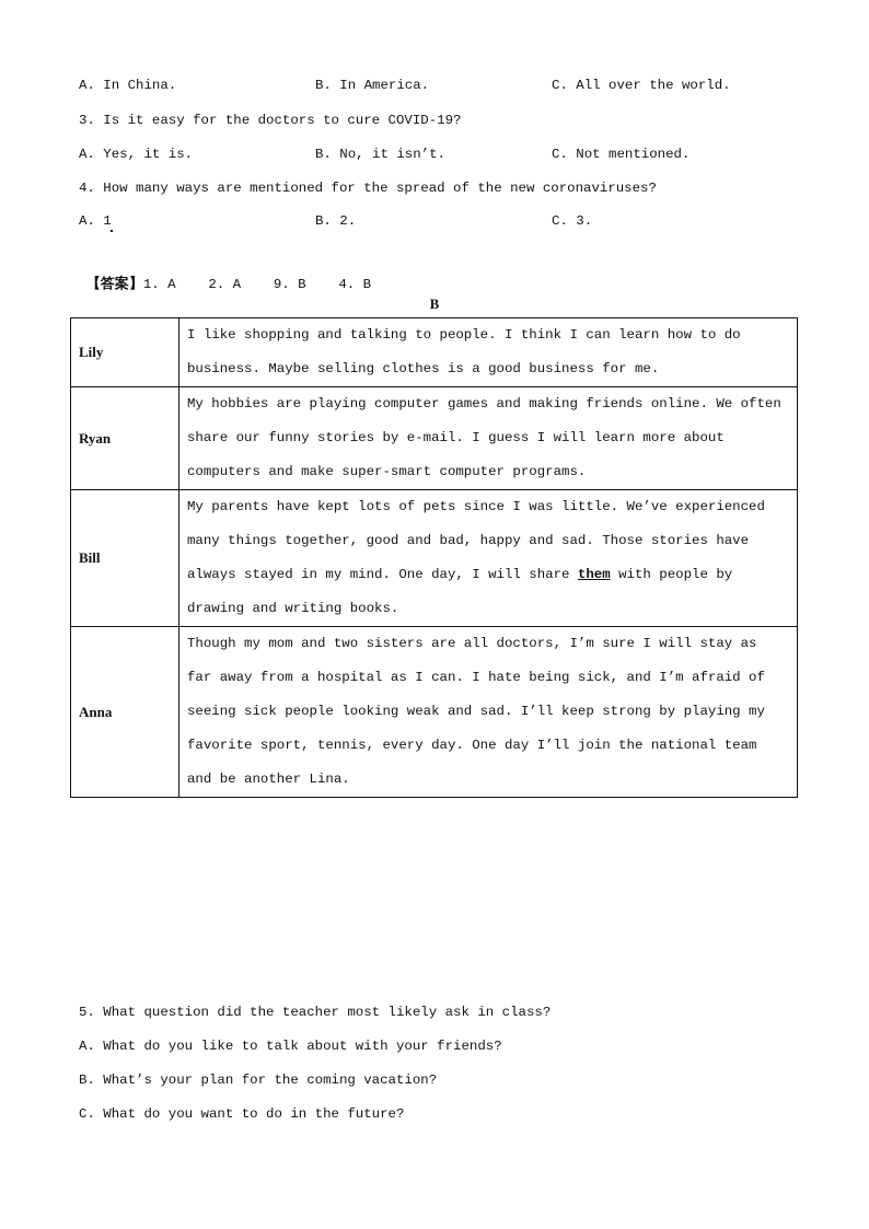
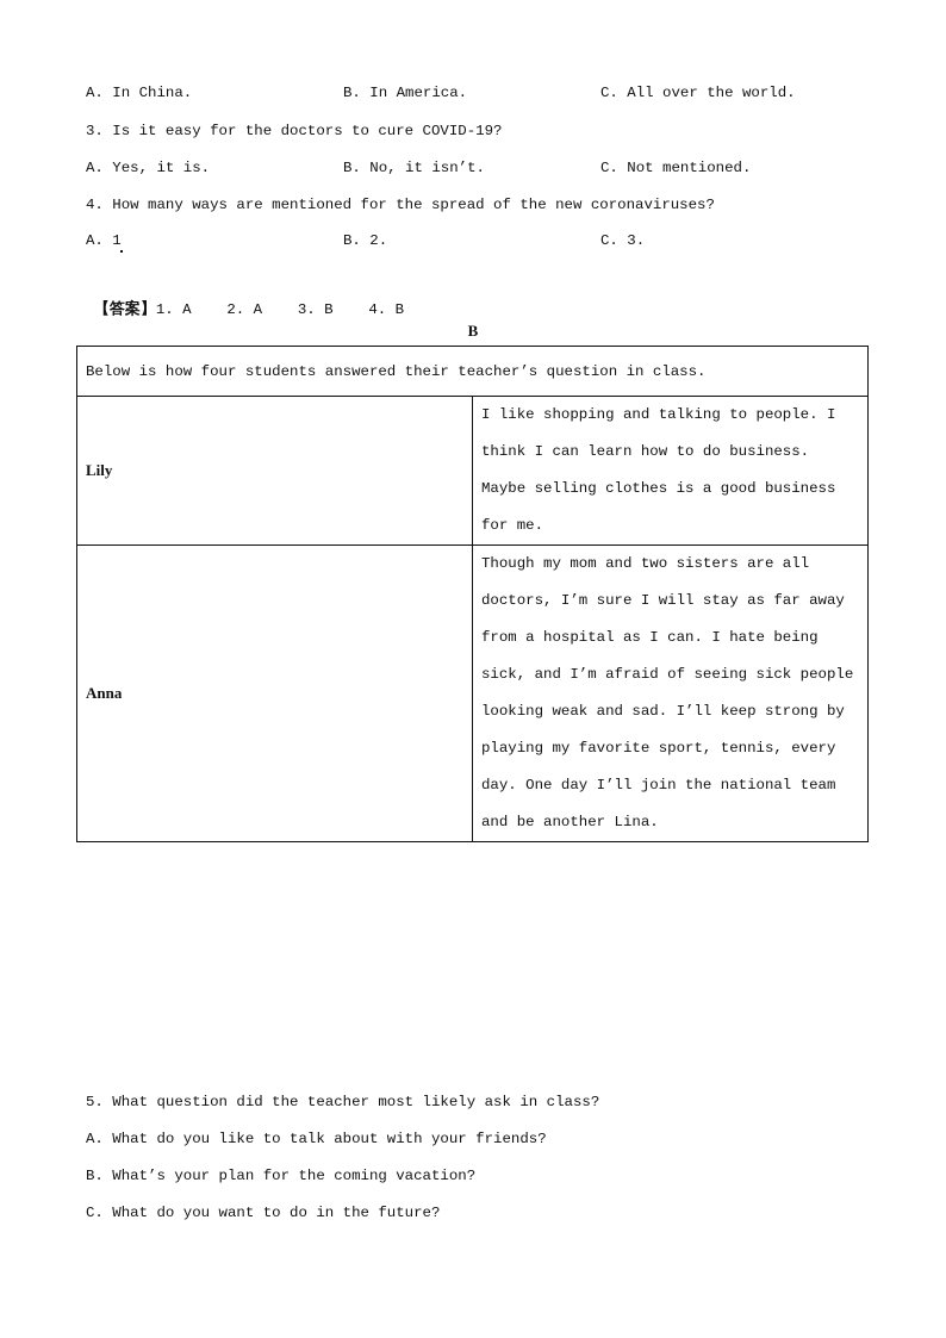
  A. In China.
  B. In America.
  C. All over the world.
  3. Is it easy for the doctors to cure COVID-19?
  A. Yes, it is.
  B. No, it isn’t.
  C. Not mentioned.
  4. How many ways are mentioned for the spread of the new coronaviruses?
  A. 1
  B. 2.
  C. 3.
- 【答案】1. A 2. A 9. B 4. B
+ 【答案】1. A 2. A 3. B 4. B
  B
+ Below is how four students answered their teacher’s question in class.
  Lily	I like shopping and talking to people. I think I can learn how to do business. Maybe selling clothes is a good business for me.
- Ryan	My hobbies are playing computer games and making friends online. We often share our funny stories by e-mail. I guess I will learn more about computers and make super-smart computer programs.
- Bill	My parents have kept lots of pets since I was little. We’ve experienced many things together, good and bad, happy and sad. Those stories have always stayed in my mind. One day, I will share them with people by drawing and writing books.
  Anna	Though my mom and two sisters are all doctors, I’m sure I will stay as far away from a hospital as I can. I hate being sick, and I’m afraid of seeing sick people looking weak and sad. I’ll keep strong by playing my favorite sport, tennis, every day. One day I’ll join the national team and be another Lina.
  5. What question did the teacher most likely ask in class?
  A. What do you like to talk about with your friends?
  B. What’s your plan for the coming vacation?
  C. What do you want to do in the future?
